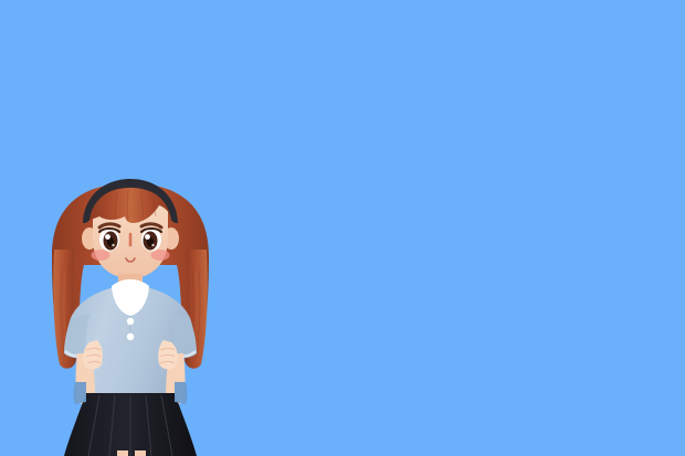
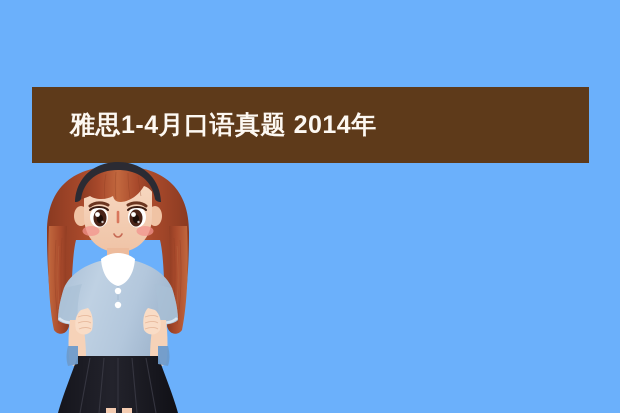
+ 雅思1-4月口语真题 2014年
